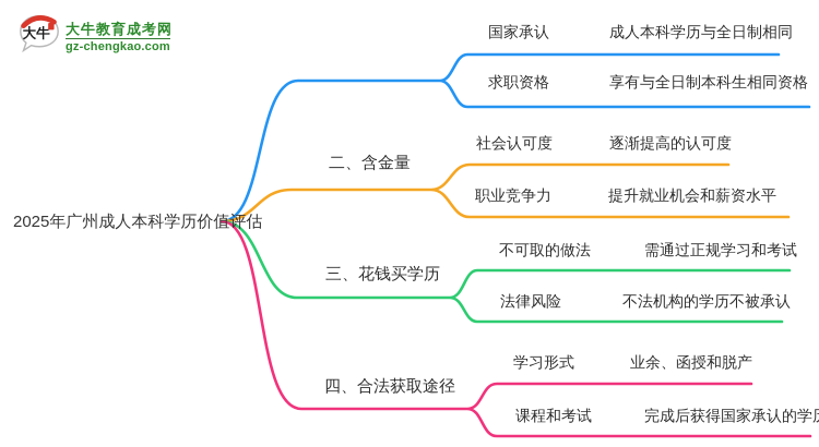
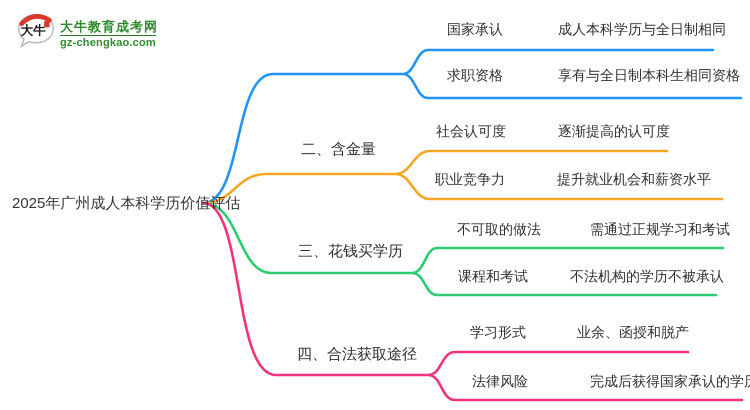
  大牛
  大牛教育成考网
  gz-chengkao.com
  2025年广州成人本科学历价值评估
  国家承认
  成人本科学历与全日制相同
  求职资格
  享有与全日制本科生相同资格
  二、含金量
  社会认可度
  逐渐提高的认可度
  职业竞争力
  提升就业机会和薪资水平
  三、花钱买学历
  不可取的做法
  需通过正规学习和考试
- 法律风险
+ 课程和考试
  不法机构的学历不被承认
  四、合法获取途径
  学习形式
  业余、函授和脱产
- 课程和考试
+ 法律风险
  完成后获得国家承认的学
